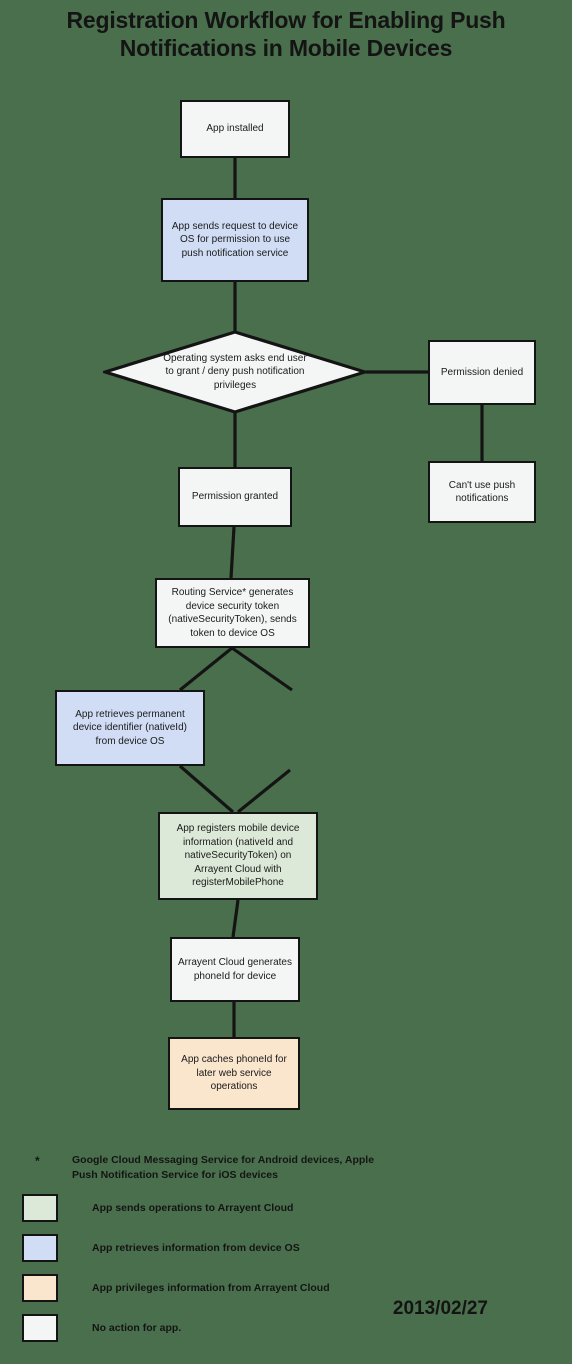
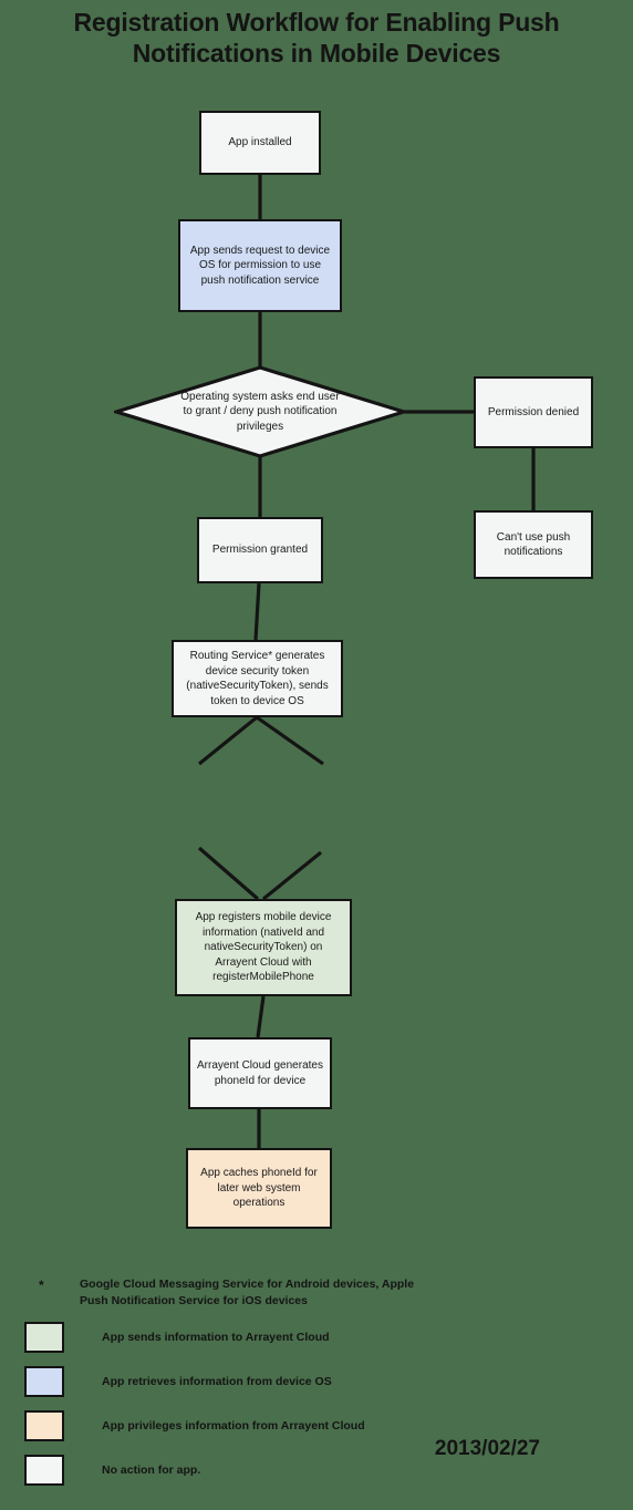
  Registration Workflow for Enabling Push Notifications in Mobile Devices
  App installed
  App sends request to device OS for permission to use push notification service
  Operating system asks end user to grant / deny push notification privileges
  Permission denied
  Can't use push notifications
  Permission granted
  Routing Service* generates device security token (nativeSecurityToken), sends token to device OS
- App retrieves permanent device identifier (nativeId) from device OS
  App registers mobile device information (nativeId and nativeSecurityToken) on Arrayent Cloud with registerMobilePhone
  Arrayent Cloud generates phoneId for device
- App caches phoneId for later web service operations
+ App caches phoneId for later web system operations
  *
  Google Cloud Messaging Service for Android devices, Apple
  Push Notification Service for iOS devices
- App sends operations to Arrayent Cloud
+ App sends information to Arrayent Cloud
  App retrieves information from device OS
  App privileges information from Arrayent Cloud
  No action for app.
  2013/02/27
